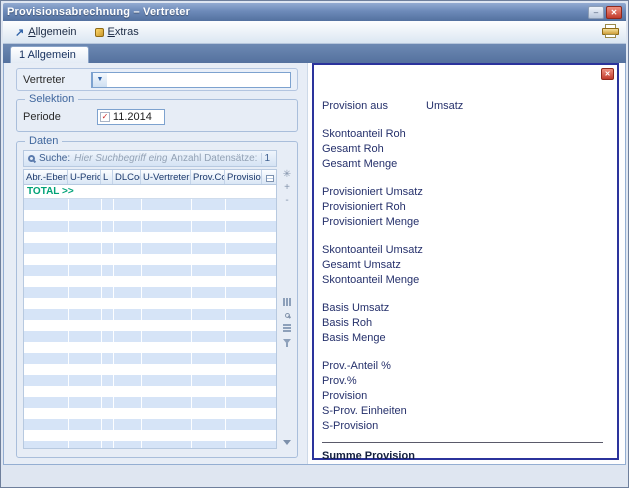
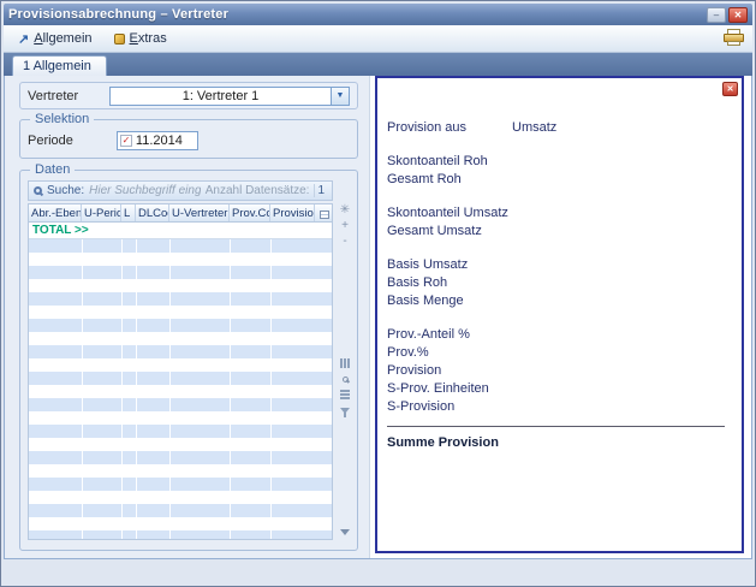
  Provisionsabrechnung – Vertreter
  –
  ✕
  ↗
  Allgemein
  Extras
  1 Allgemein
  Vertreter
+ 1: Vertreter 1
  Selektion
  Periode
  ✓
  11.2014
  Daten
  Suche:
  Anzahl Datensätze:
  1
  Abr.-Eben
  U-Perio
  L
  U-Vertreter
  Prov.Co
  Provisio
  TOTAL >>
  ✳
  +
  -
  Provision aus
  Umsatz
  Skontoanteil Roh
  Gesamt Roh
- Gesamt Menge
- Provisioniert Umsatz
- Provisioniert Roh
- Provisioniert Menge
  Skontoanteil Umsatz
  Gesamt Umsatz
- Skontoanteil Menge
  Basis Umsatz
  Basis Roh
  Basis Menge
  Prov.-Anteil %
  Prov.%
  Provision
  S-Prov. Einheiten
  S-Provision
  Summe Provision
